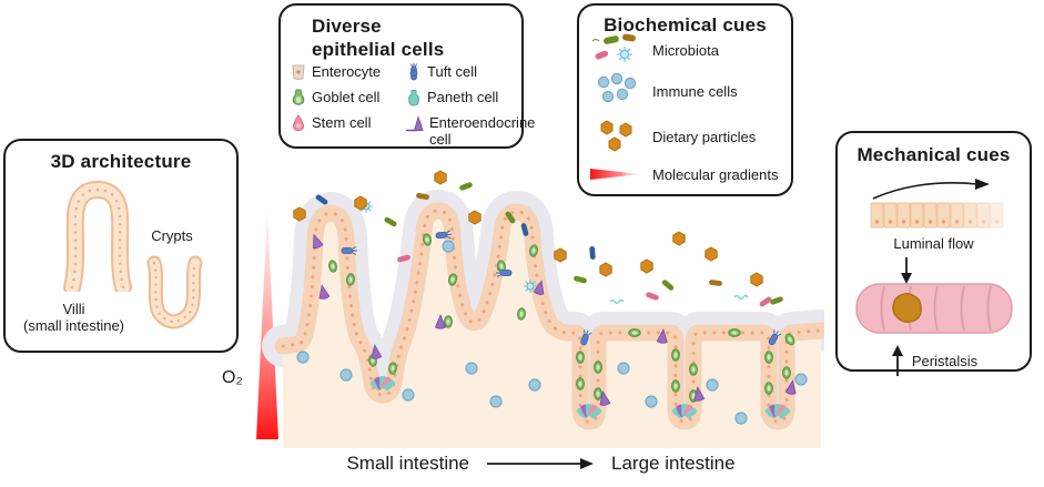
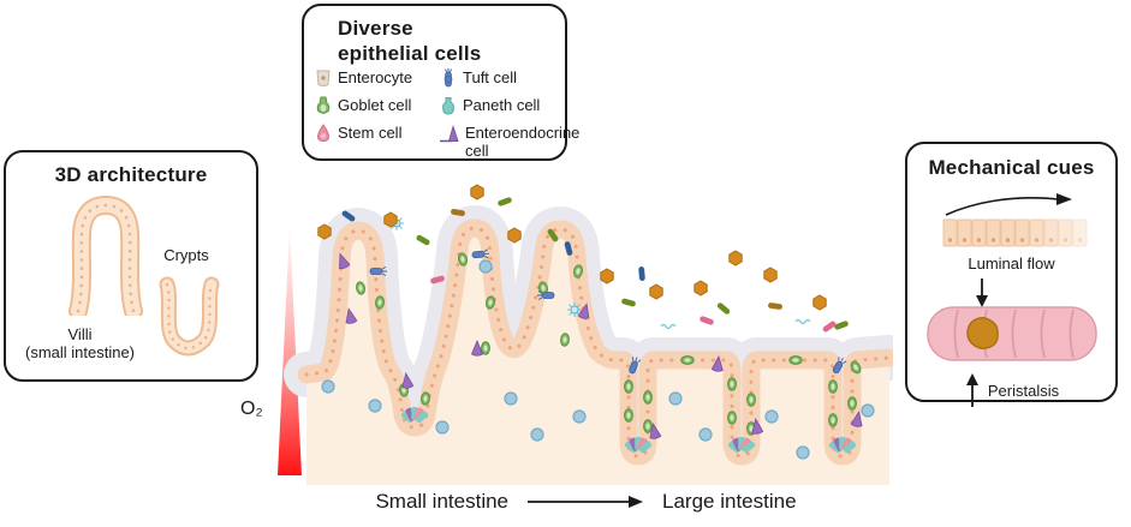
  O₂
  3D architecture
  Crypts
  Villi
  (small intestine)
  Diverse
  epithelial cells
  Enterocyte
  Goblet cell
  Stem cell
  Tuft cell
  Paneth cell
  Enteroendocrine cell
- Biochemical cues
- Microbiota
- Immune cells
- Dietary particles
- Molecular gradients
  Mechanical cues
  Luminal flow
  Peristalsis
  Small intestine
  Large intestine
